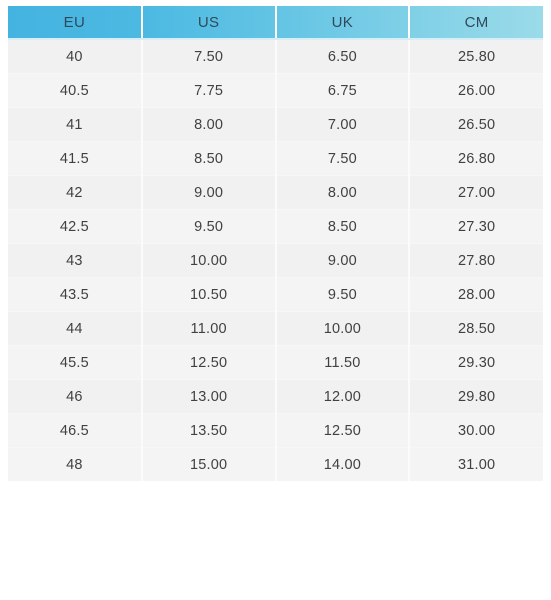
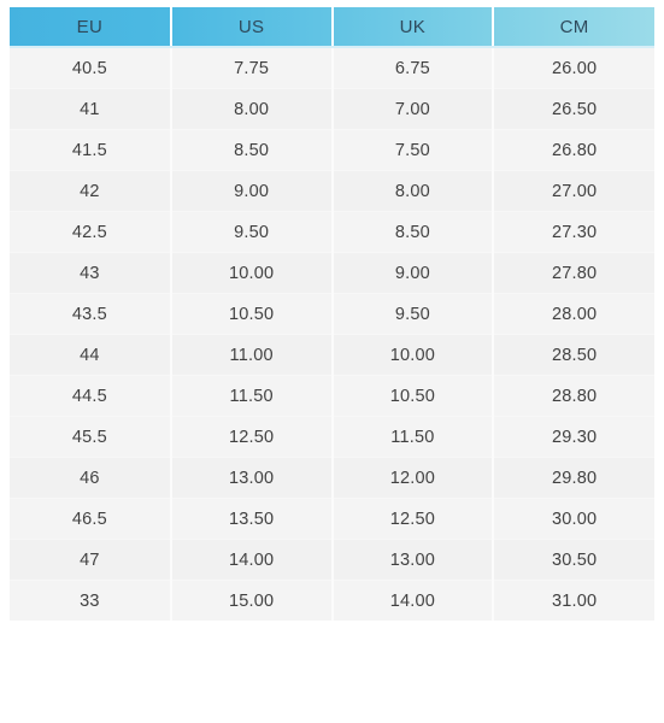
  EU	US	UK	CM
- 40	7.50	6.50	25.80
  40.5	7.75	6.75	26.00
  41	8.00	7.00	26.50
  41.5	8.50	7.50	26.80
  42	9.00	8.00	27.00
  42.5	9.50	8.50	27.30
  43	10.00	9.00	27.80
  43.5	10.50	9.50	28.00
  44	11.00	10.00	28.50
+ 44.5	11.50	10.50	28.80
  45.5	12.50	11.50	29.30
  46	13.00	12.00	29.80
  46.5	13.50	12.50	30.00
+ 47	14.00	13.00	30.50
- 48	15.00	14.00	31.00
+ 33	15.00	14.00	31.00
